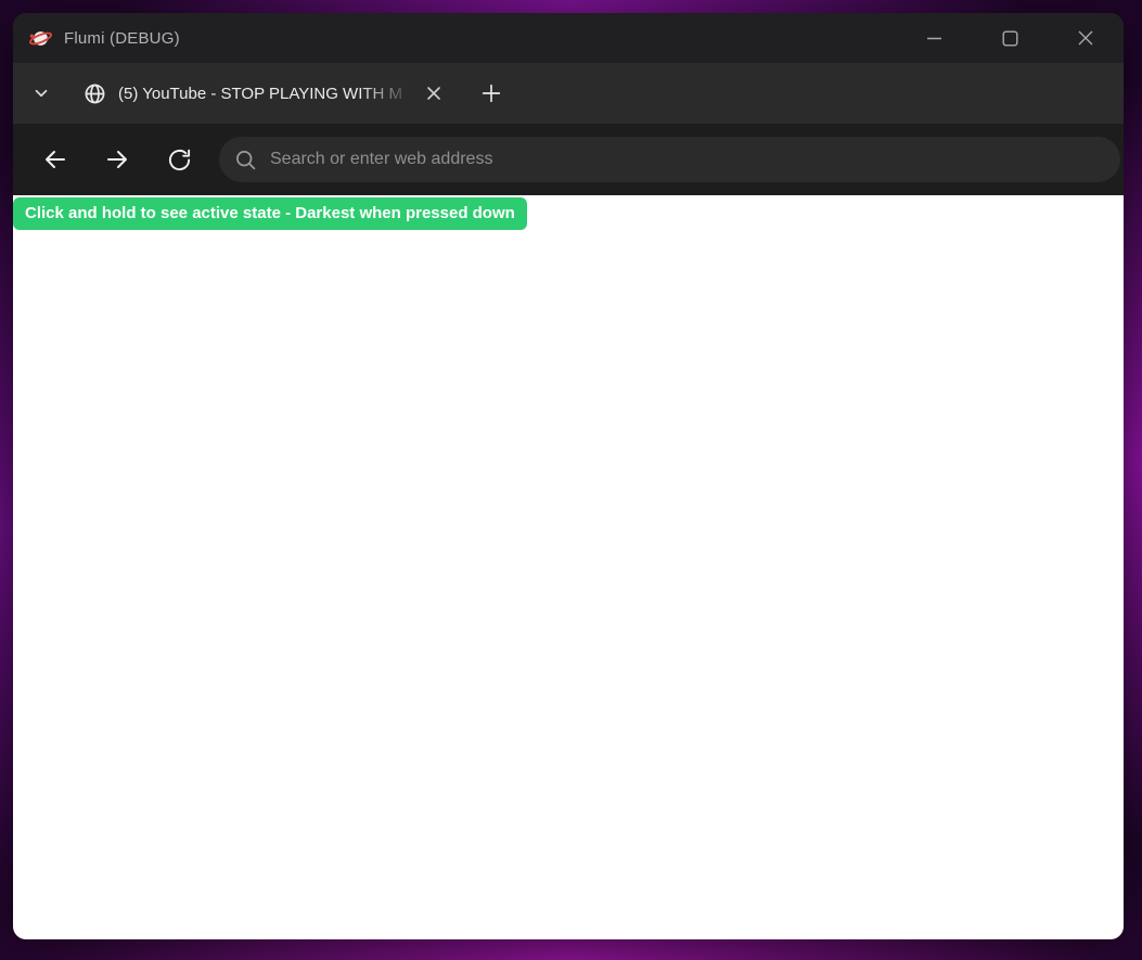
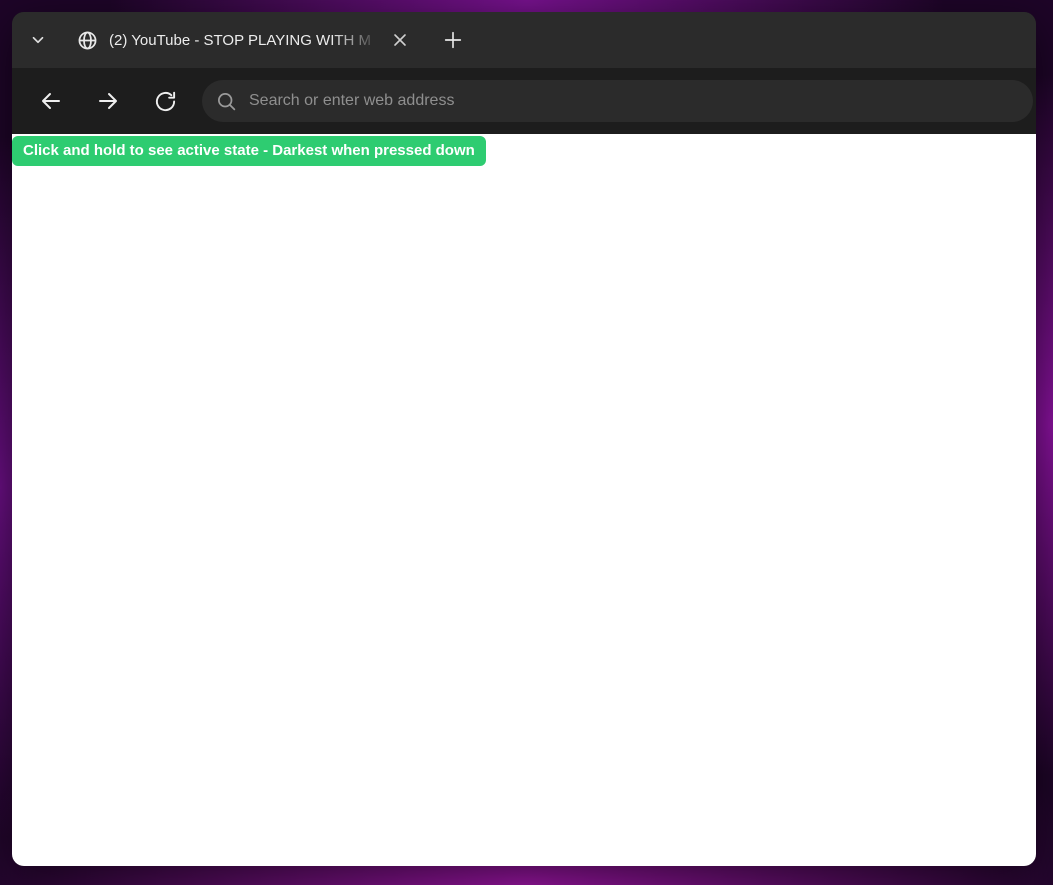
- Flumi (DEBUG)
- (5) YouTube - STOP PLAYING WITH M
+ (2) YouTube - STOP PLAYING WITH M
  Search or enter web address
  Click and hold to see active state - Darkest when pressed down
